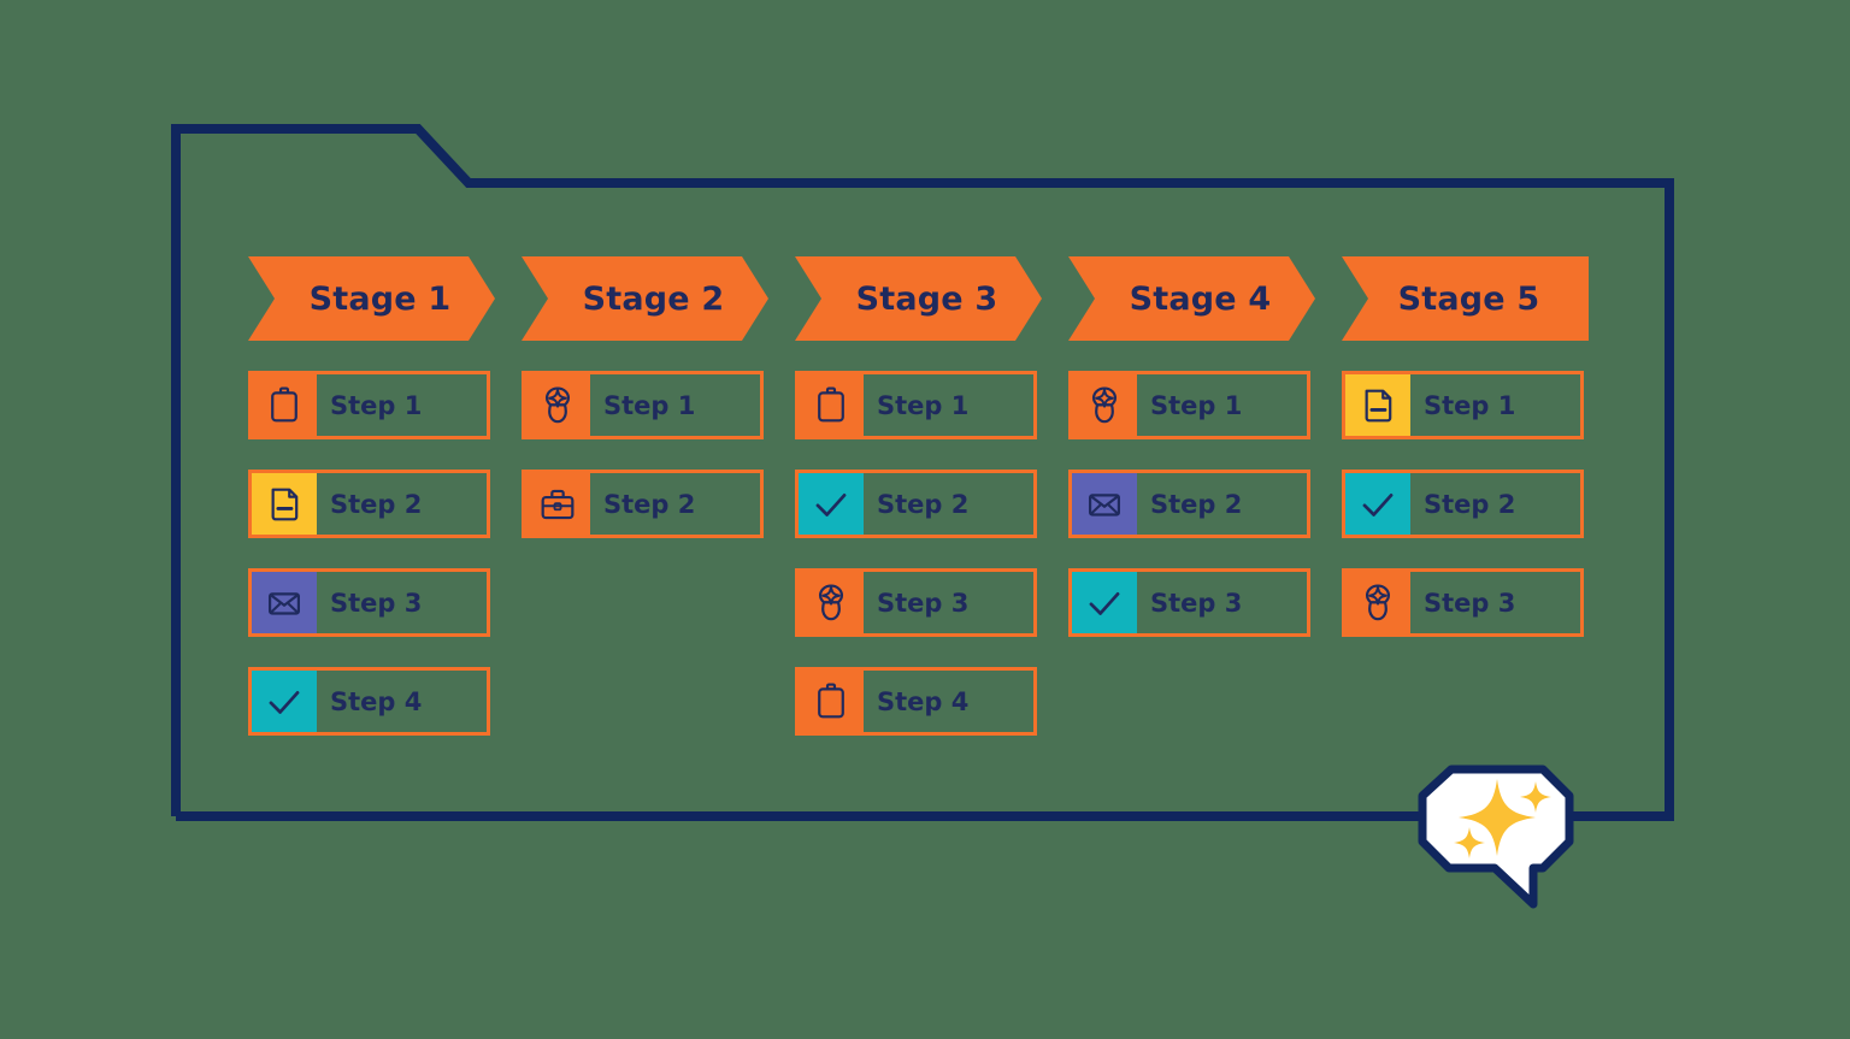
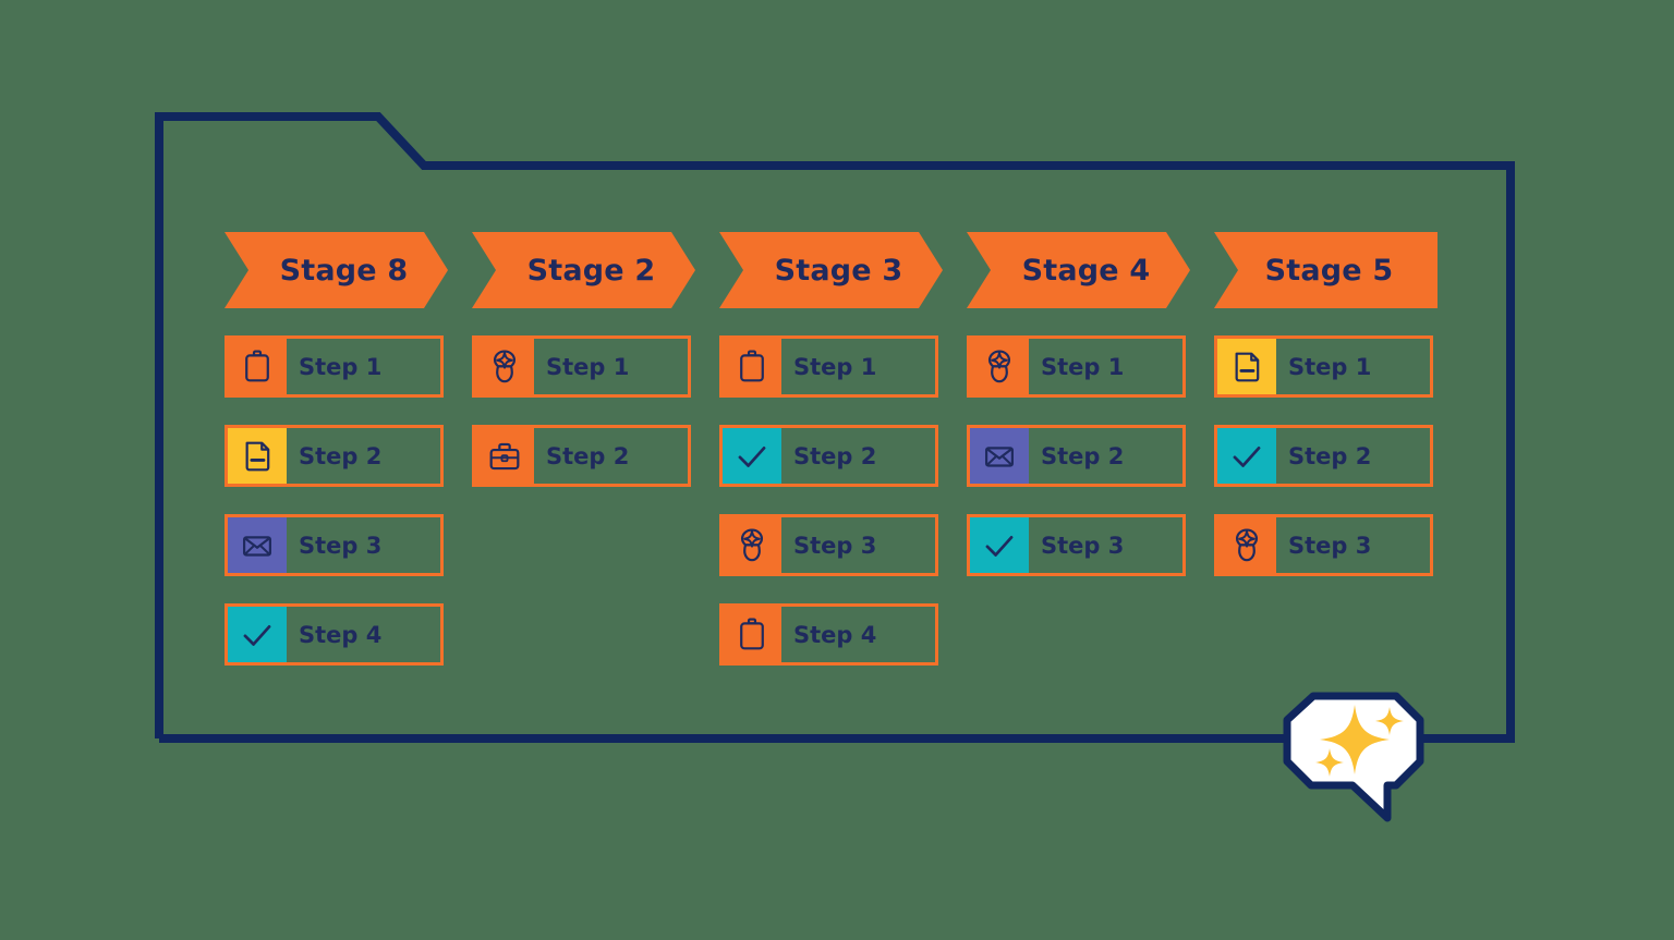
- Stage 1
+ Stage 8
  Step 1
  Step 2
  Step 3
  Step 4
  Stage 2
  Step 1
  Step 2
  Stage 3
  Step 1
  Step 2
  Step 3
  Step 4
  Stage 4
  Step 1
  Step 2
  Step 3
  Stage 5
  Step 1
  Step 2
  Step 3
